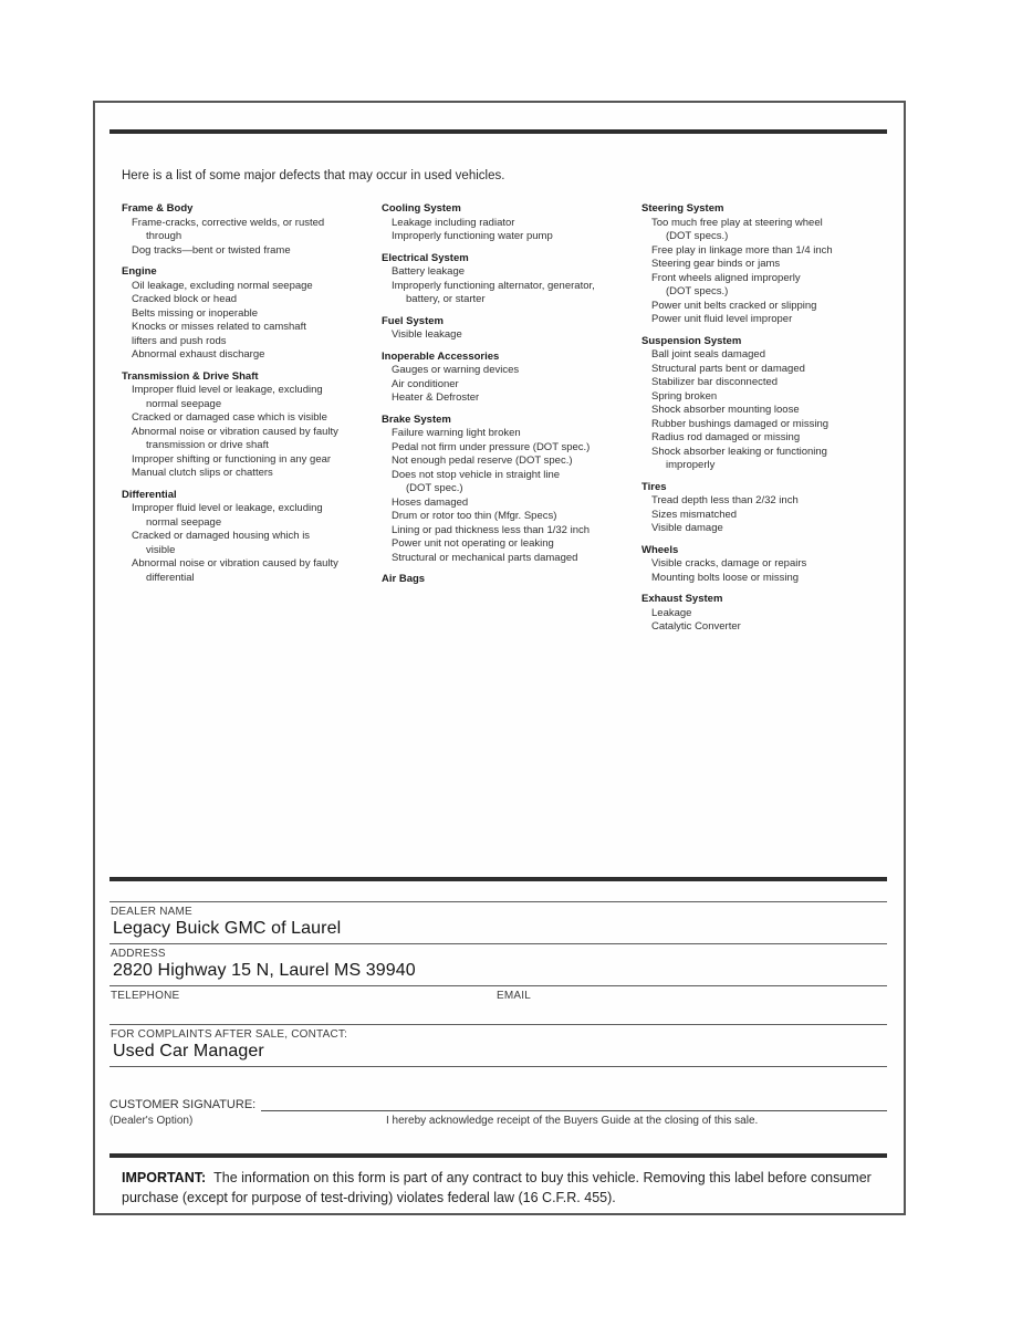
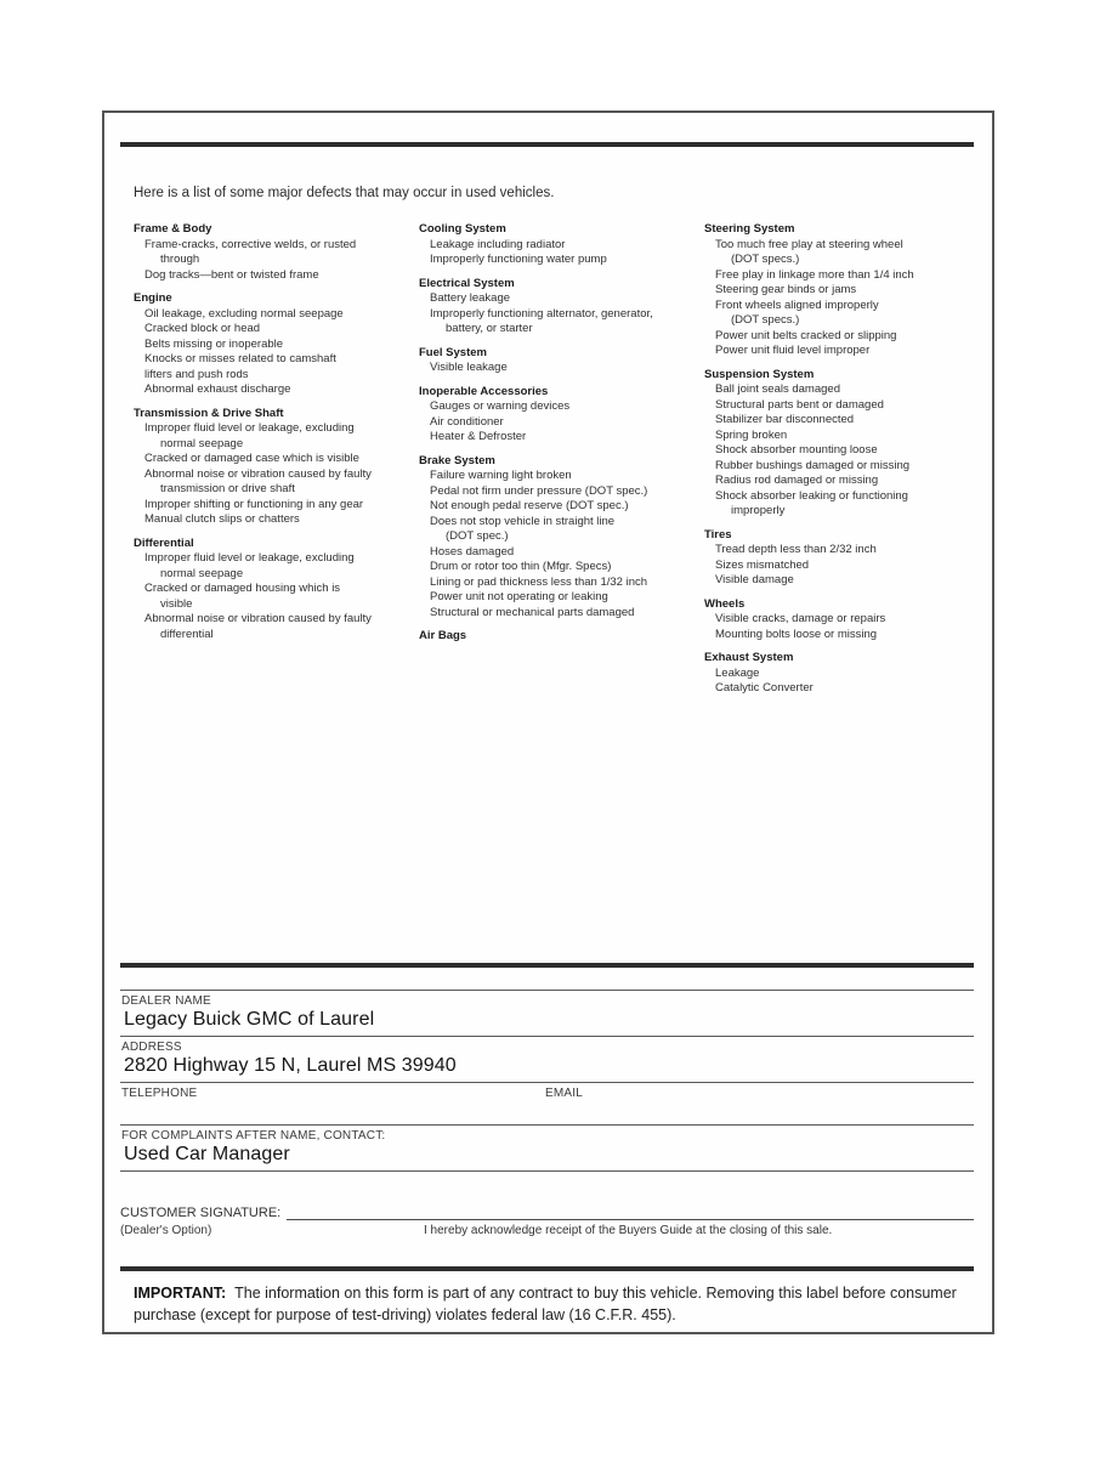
  Here is a list of some major defects that may occur in used vehicles.
  Frame & Body
  Frame-cracks, corrective welds, or rusted
  through
  Dog tracks—bent or twisted frame
  Engine
  Oil leakage, excluding normal seepage
  Cracked block or head
  Belts missing or inoperable
  Knocks or misses related to camshaft
  lifters and push rods
  Abnormal exhaust discharge
  Transmission & Drive Shaft
  Improper fluid level or leakage, excluding
  normal seepage
  Cracked or damaged case which is visible
  Abnormal noise or vibration caused by faulty
  transmission or drive shaft
  Improper shifting or functioning in any gear
  Manual clutch slips or chatters
  Differential
  Improper fluid level or leakage, excluding
  normal seepage
  Cracked or damaged housing which is
  visible
  Abnormal noise or vibration caused by faulty
  differential
  Cooling System
  Leakage including radiator
  Improperly functioning water pump
  Electrical System
  Battery leakage
  Improperly functioning alternator, generator,
  battery, or starter
  Fuel System
  Visible leakage
  Inoperable Accessories
  Gauges or warning devices
  Air conditioner
  Heater & Defroster
  Brake System
  Failure warning light broken
  Pedal not firm under pressure (DOT spec.)
  Not enough pedal reserve (DOT spec.)
  Does not stop vehicle in straight line
  (DOT spec.)
  Hoses damaged
  Drum or rotor too thin (Mfgr. Specs)
  Lining or pad thickness less than 1/32 inch
  Power unit not operating or leaking
  Structural or mechanical parts damaged
  Air Bags
  Steering System
  Too much free play at steering wheel
  (DOT specs.)
  Free play in linkage more than 1/4 inch
  Steering gear binds or jams
  Front wheels aligned improperly
  (DOT specs.)
  Power unit belts cracked or slipping
  Power unit fluid level improper
  Suspension System
  Ball joint seals damaged
  Structural parts bent or damaged
  Stabilizer bar disconnected
  Spring broken
  Shock absorber mounting loose
  Rubber bushings damaged or missing
  Radius rod damaged or missing
  Shock absorber leaking or functioning
  improperly
  Tires
  Tread depth less than 2/32 inch
  Sizes mismatched
  Visible damage
  Wheels
  Visible cracks, damage or repairs
  Mounting bolts loose or missing
  Exhaust System
  Leakage
  Catalytic Converter
  DEALER NAME
  Legacy Buick GMC of Laurel
  ADDRESS
  2820 Highway 15 N, Laurel MS 39940
  TELEPHONE
  EMAIL
- FOR COMPLAINTS AFTER SALE, CONTACT:
+ FOR COMPLAINTS AFTER NAME, CONTACT:
  Used Car Manager
  CUSTOMER SIGNATURE:
  (Dealer's Option)
  I hereby acknowledge receipt of the Buyers Guide at the closing of this sale.
  IMPORTANT: The information on this form is part of any contract to buy this vehicle. Removing this label before consumer purchase (except for purpose of test-driving) violates federal law (16 C.F.R. 455).
